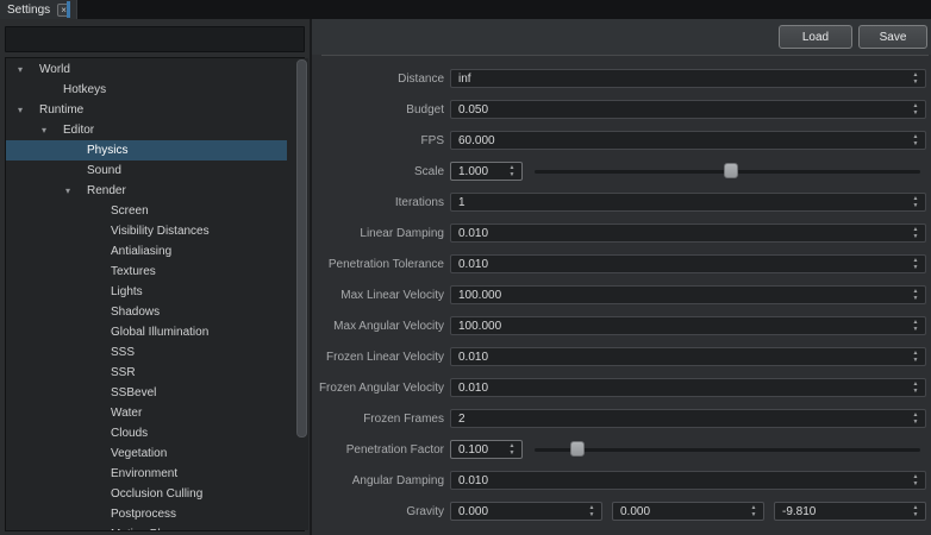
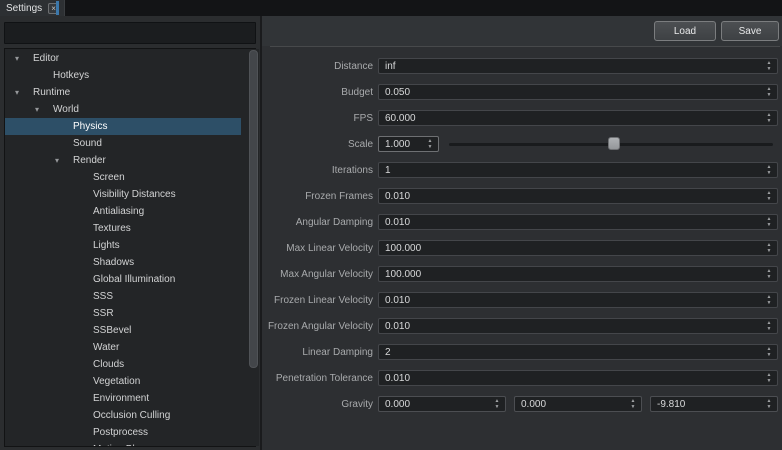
  Settings
  ×
  ▾
- World
+ Editor
  Hotkeys
  ▾
  Runtime
  ▾
- Editor
+ World
  Physics
  Sound
  ▾
  Render
  Screen
  Visibility Distances
  Antialiasing
  Textures
  Lights
  Shadows
  Global Illumination
  SSS
  SSR
  SSBevel
  Water
  Clouds
  Vegetation
  Environment
  Occlusion Culling
  Postprocess
  Load
  Save
  Distance
  inf
  Budget
  0.050
  FPS
  60.000
  Scale
  1.000
  Iterations
  1
- Linear Damping
+ Frozen Frames
  0.010
- Penetration Tolerance
+ Angular Damping
  0.010
  Max Linear Velocity
  100.000
  Max Angular Velocity
  100.000
  Frozen Linear Velocity
  0.010
  Frozen Angular Velocity
  0.010
- Frozen Frames
+ Linear Damping
  2
- Penetration Factor
- 0.100
- Angular Damping
+ Penetration Tolerance
  0.010
  Gravity
  0.000
  0.000
  -9.810
